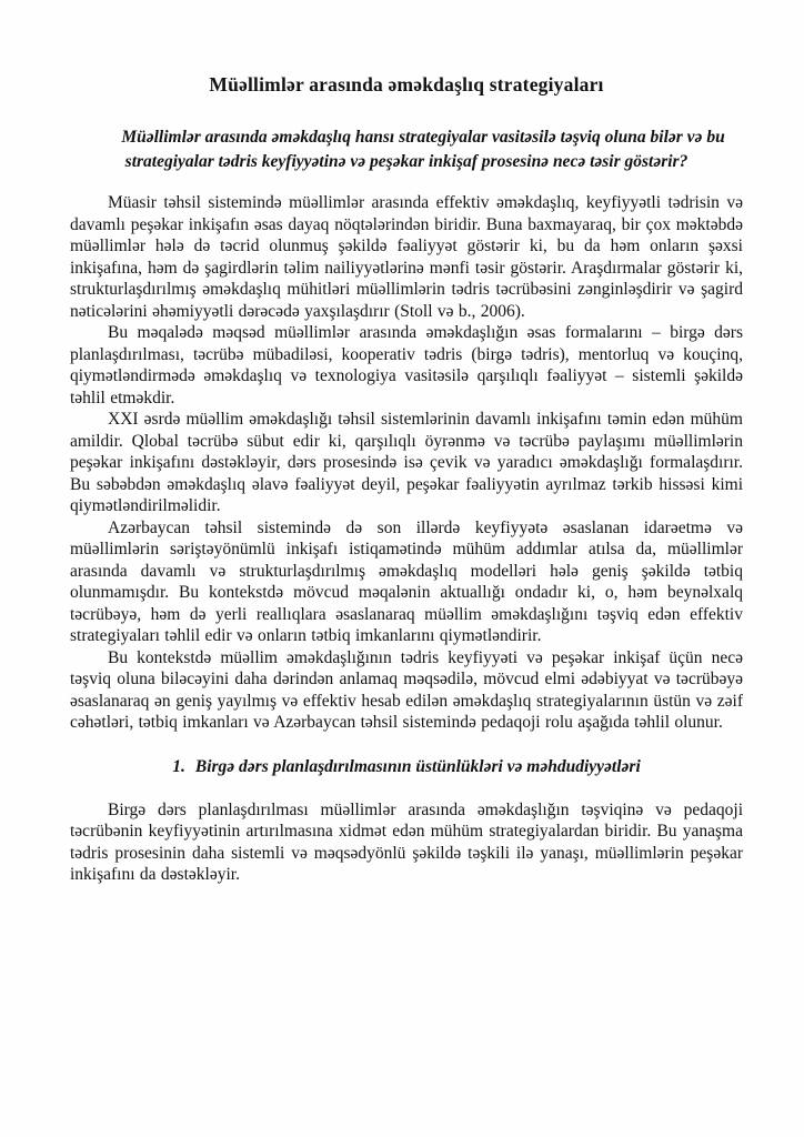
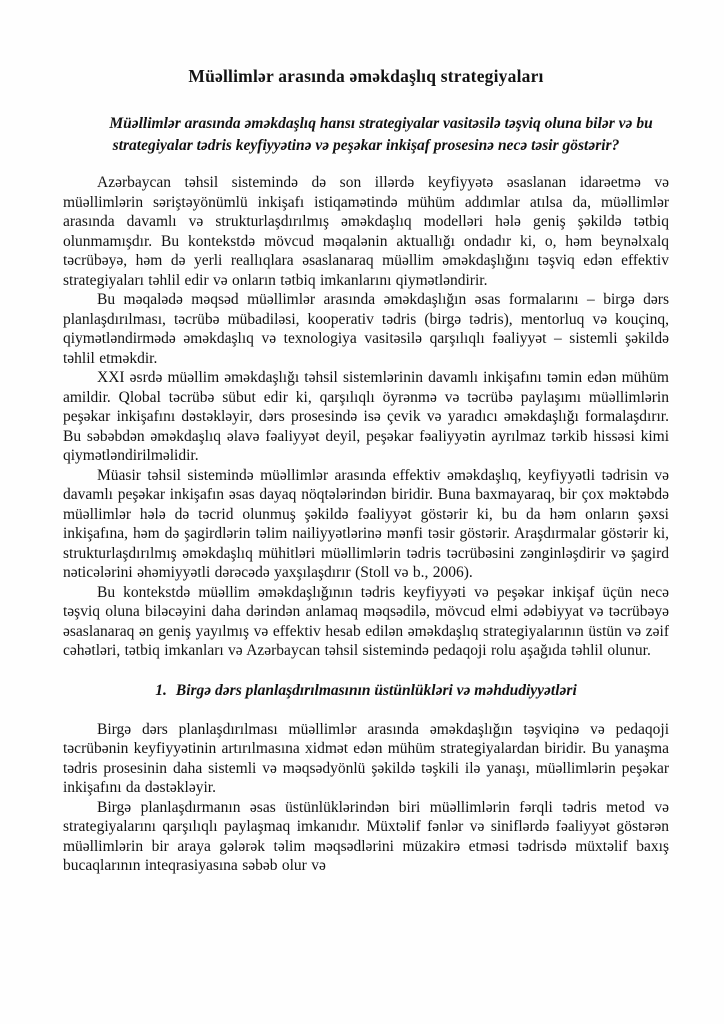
  Müəllimlər arasında əməkdaşlıq strategiyaları
  Müəllimlər arasında əməkdaşlıq hansı strategiyalar vasitəsilə təşviq oluna bilər və bu strategiyalar tədris keyfiyyətinə və peşəkar inkişaf prosesinə necə təsir göstərir?
- Müasir təhsil sistemində müəllimlər arasında effektiv əməkdaşlıq, keyfiyyətli tədrisin və davamlı peşəkar inkişafın əsas dayaq nöqtələrindən biridir. Buna baxmayaraq, bir çox məktəbdə müəllimlər hələ də təcrid olunmuş şəkildə fəaliyyət göstərir ki, bu da həm onların şəxsi inkişafına, həm də şagirdlərin təlim nailiyyətlərinə mənfi təsir göstərir. Araşdırmalar göstərir ki, strukturlaşdırılmış əməkdaşlıq mühitləri müəllimlərin tədris təcrübəsini zənginləşdirir və şagird nəticələrini əhəmiyyətli dərəcədə yaxşılaşdırır (Stoll və b., 2006).
+ Azərbaycan təhsil sistemində də son illərdə keyfiyyətə əsaslanan idarəetmə və müəllimlərin səriştəyönümlü inkişafı istiqamətində mühüm addımlar atılsa da, müəllimlər arasında davamlı və strukturlaşdırılmış əməkdaşlıq modelləri hələ geniş şəkildə tətbiq olunmamışdır. Bu kontekstdə mövcud məqalənin aktuallığı ondadır ki, o, həm beynəlxalq təcrübəyə, həm də yerli reallıqlara əsaslanaraq müəllim əməkdaşlığını təşviq edən effektiv strategiyaları təhlil edir və onların tətbiq imkanlarını qiymətləndirir.
  Bu məqalədə məqsəd müəllimlər arasında əməkdaşlığın əsas formalarını – birgə dərs planlaşdırılması, təcrübə mübadiləsi, kooperativ tədris (birgə tədris), mentorluq və kouçinq, qiymətləndirmədə əməkdaşlıq və texnologiya vasitəsilə qarşılıqlı fəaliyyət – sistemli şəkildə təhlil etməkdir.
  XXI əsrdə müəllim əməkdaşlığı təhsil sistemlərinin davamlı inkişafını təmin edən mühüm amildir. Qlobal təcrübə sübut edir ki, qarşılıqlı öyrənmə və təcrübə paylaşımı müəllimlərin peşəkar inkişafını dəstəkləyir, dərs prosesində isə çevik və yaradıcı əməkdaşlığı formalaşdırır. Bu səbəbdən əməkdaşlıq əlavə fəaliyyət deyil, peşəkar fəaliyyətin ayrılmaz tərkib hissəsi kimi qiymətləndirilməlidir.
- Azərbaycan təhsil sistemində də son illərdə keyfiyyətə əsaslanan idarəetmə və müəllimlərin səriştəyönümlü inkişafı istiqamətində mühüm addımlar atılsa da, müəllimlər arasında davamlı və strukturlaşdırılmış əməkdaşlıq modelləri hələ geniş şəkildə tətbiq olunmamışdır. Bu kontekstdə mövcud məqalənin aktuallığı ondadır ki, o, həm beynəlxalq təcrübəyə, həm də yerli reallıqlara əsaslanaraq müəllim əməkdaşlığını təşviq edən effektiv strategiyaları təhlil edir və onların tətbiq imkanlarını qiymətləndirir.
+ Müasir təhsil sistemində müəllimlər arasında effektiv əməkdaşlıq, keyfiyyətli tədrisin və davamlı peşəkar inkişafın əsas dayaq nöqtələrindən biridir. Buna baxmayaraq, bir çox məktəbdə müəllimlər hələ də təcrid olunmuş şəkildə fəaliyyət göstərir ki, bu da həm onların şəxsi inkişafına, həm də şagirdlərin təlim nailiyyətlərinə mənfi təsir göstərir. Araşdırmalar göstərir ki, strukturlaşdırılmış əməkdaşlıq mühitləri müəllimlərin tədris təcrübəsini zənginləşdirir və şagird nəticələrini əhəmiyyətli dərəcədə yaxşılaşdırır (Stoll və b., 2006).
  Bu kontekstdə müəllim əməkdaşlığının tədris keyfiyyəti və peşəkar inkişaf üçün necə təşviq oluna biləcəyini daha dərindən anlamaq məqsədilə, mövcud elmi ədəbiyyat və təcrübəyə əsaslanaraq ən geniş yayılmış və effektiv hesab edilən əməkdaşlıq strategiyalarının üstün və zəif cəhətləri, tətbiq imkanları və Azərbaycan təhsil sistemində pedaqoji rolu aşağıda təhlil olunur.
  1. Birgə dərs planlaşdırılmasının üstünlükləri və məhdudiyyətləri
  Birgə dərs planlaşdırılması müəllimlər arasında əməkdaşlığın təşviqinə və pedaqoji təcrübənin keyfiyyətinin artırılmasına xidmət edən mühüm strategiyalardan biridir. Bu yanaşma tədris prosesinin daha sistemli və məqsədyönlü şəkildə təşkili ilə yanaşı, müəllimlərin peşəkar inkişafını da dəstəkləyir.
+ Birgə planlaşdırmanın əsas üstünlüklərindən biri müəllimlərin fərqli tədris metod və strategiyalarını qarşılıqlı paylaşmaq imkanıdır. Müxtəlif fənlər və siniflərdə fəaliyyət göstərən müəllimlərin bir araya gələrək təlim məqsədlərini müzakirə etməsi tədrisdə müxtəlif baxış bucaqlarının inteqrasiyasına səbəb olur və
